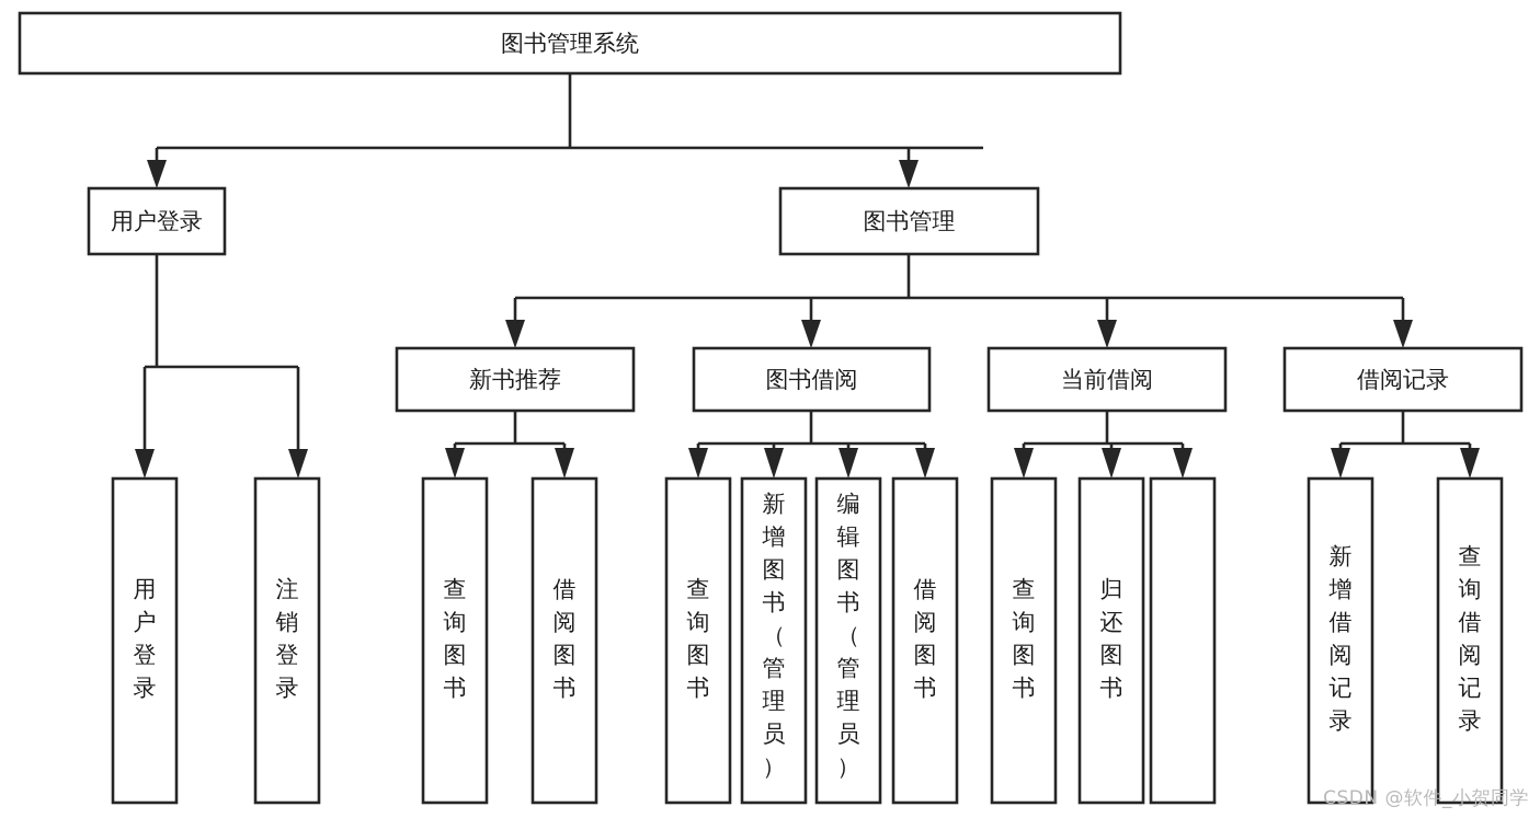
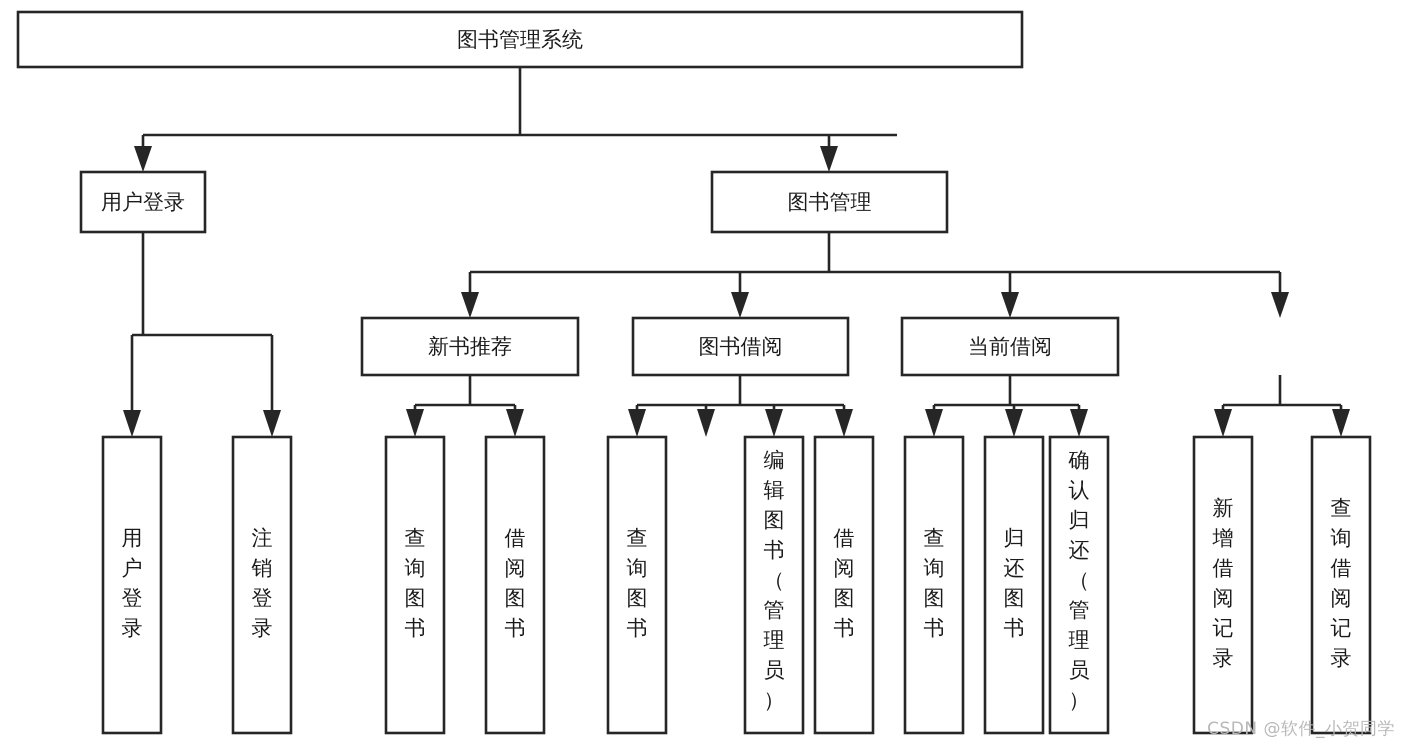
  图书管理系统
  用户登录
  图书管理
  新书推荐
  图书借阅
  当前借阅
- 借阅记录
  用户登录
  注销登录
  查询图书
  借阅图书
  查询图书
- 新增图书（管理员）
  编辑图书（管理员）
  借阅图书
  查询图书
  归还图书
+ 确认归还（管理员）
  新增借阅记录
  查询借阅记录
  CSDN @软件_小贺同学
